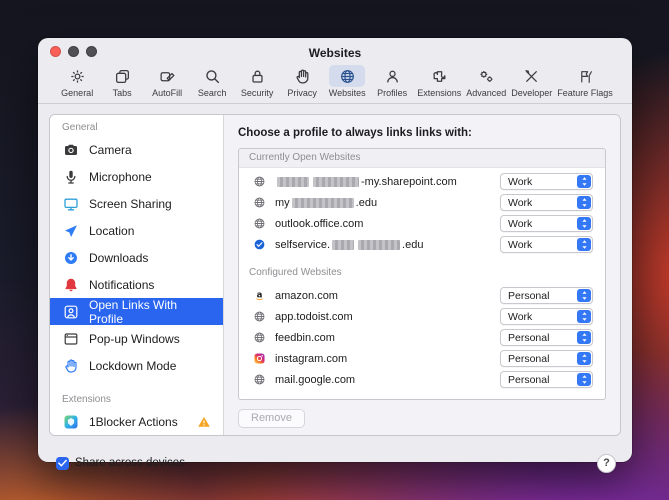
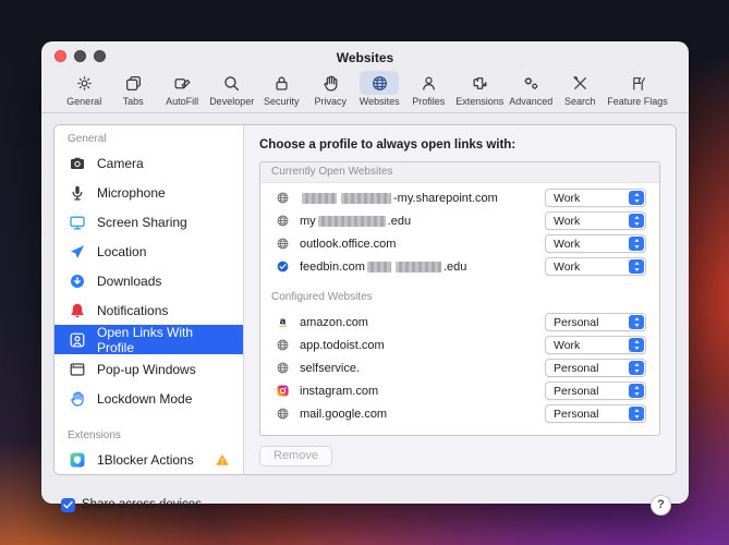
  Websites
  General
  Tabs
  AutoFill
- Search
+ Developer
  Security
  Privacy
  Websites
  Profiles
  Extensions
  Advanced
- Developer
+ Search
  Feature Flags
  General
  Camera
  Microphone
  Screen Sharing
  Location
  Downloads
  Notifications
  Open Links With Profile
  Pop-up Windows
  Lockdown Mode
  Extensions
  1Blocker Actions
- Choose a profile to always links links with:
+ Choose a profile to always open links with:
  Currently Open Websites
  -my.sharepoint.com
  Work
  my
  .edu
  Work
  outlook.office.com
  Work
- selfservice.
+ feedbin.com
  .edu
  Work
  Configured Websites
  a
  amazon.com
  Personal
  app.todoist.com
  Work
- feedbin.com
+ selfservice.
  Personal
  instagram.com
  Personal
  mail.google.com
  Personal
  Remove
  Share across devices
  ?
